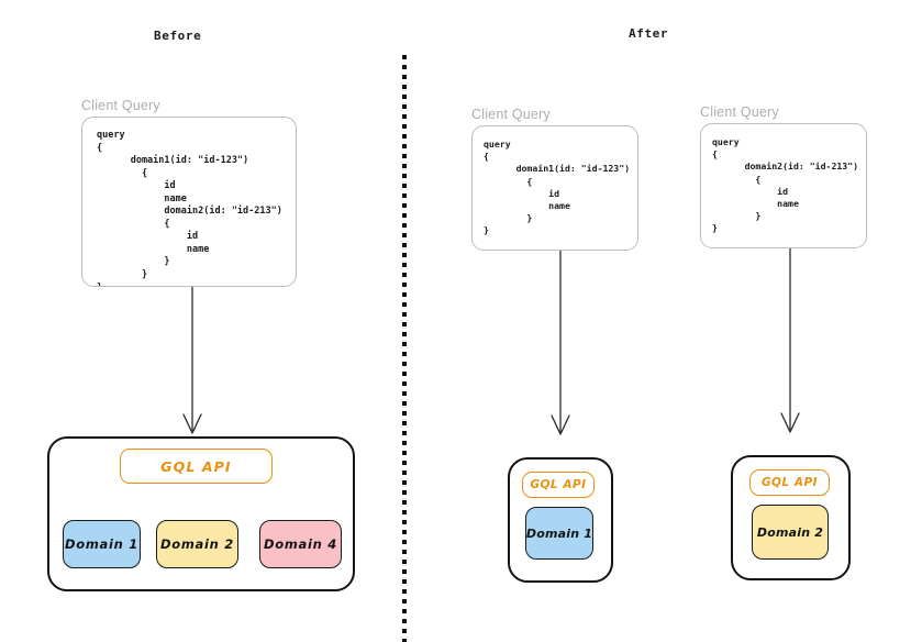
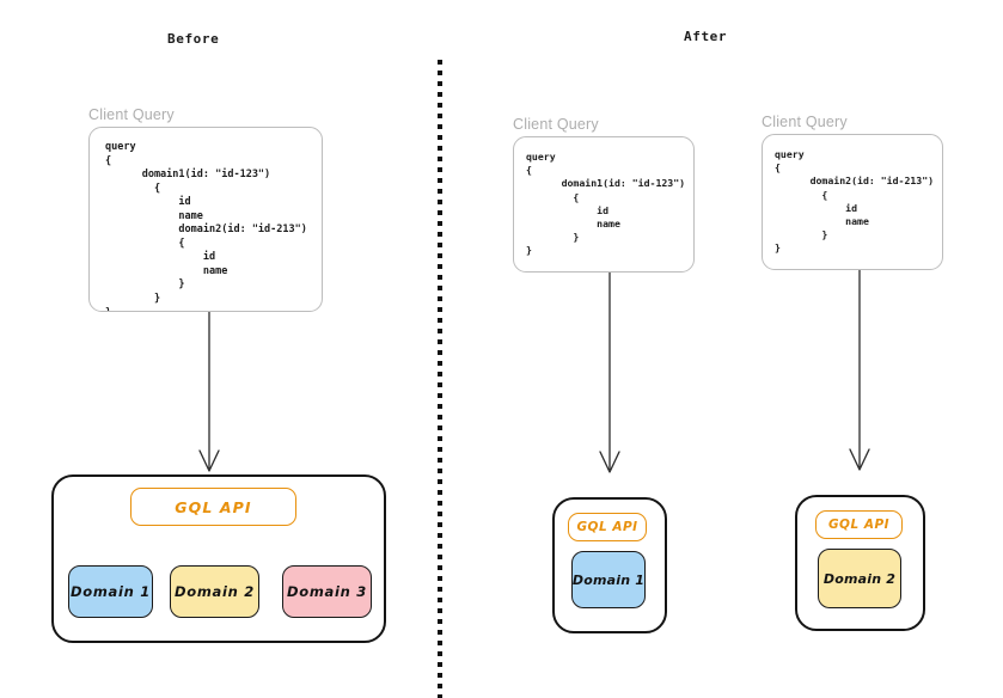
  Before
  After
  Client Query
  query
  {
  domain1(id: "id-123")
  {
  id
  name
  domain2(id: "id-213")
  {
  id
  name
  }
  }
  GQL API
  Domain 1
  Domain 2
- Domain 4
+ Domain 3
  Client Query
  query
  {
  domain1(id: "id-123")
  {
  id
  name
  }
  }
  GQL API
  Domain 1
  Client Query
  query
  {
  domain2(id: "id-213")
  {
  id
  name
  }
  }
  GQL API
  Domain 2
